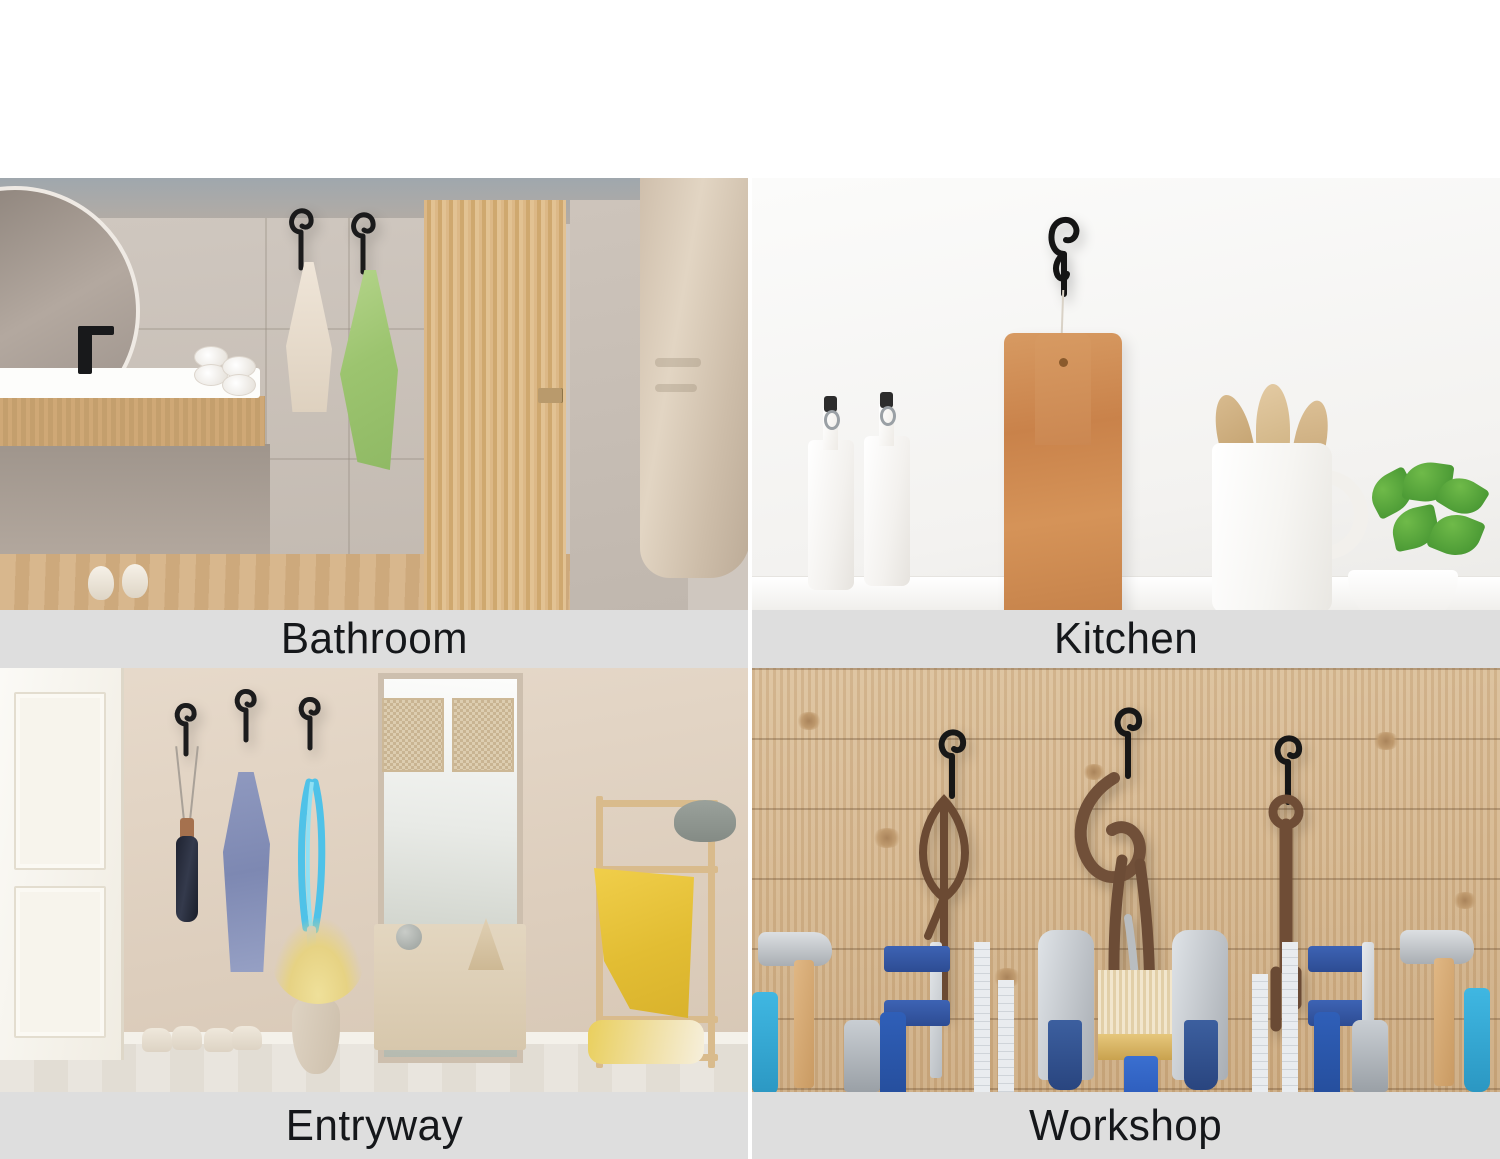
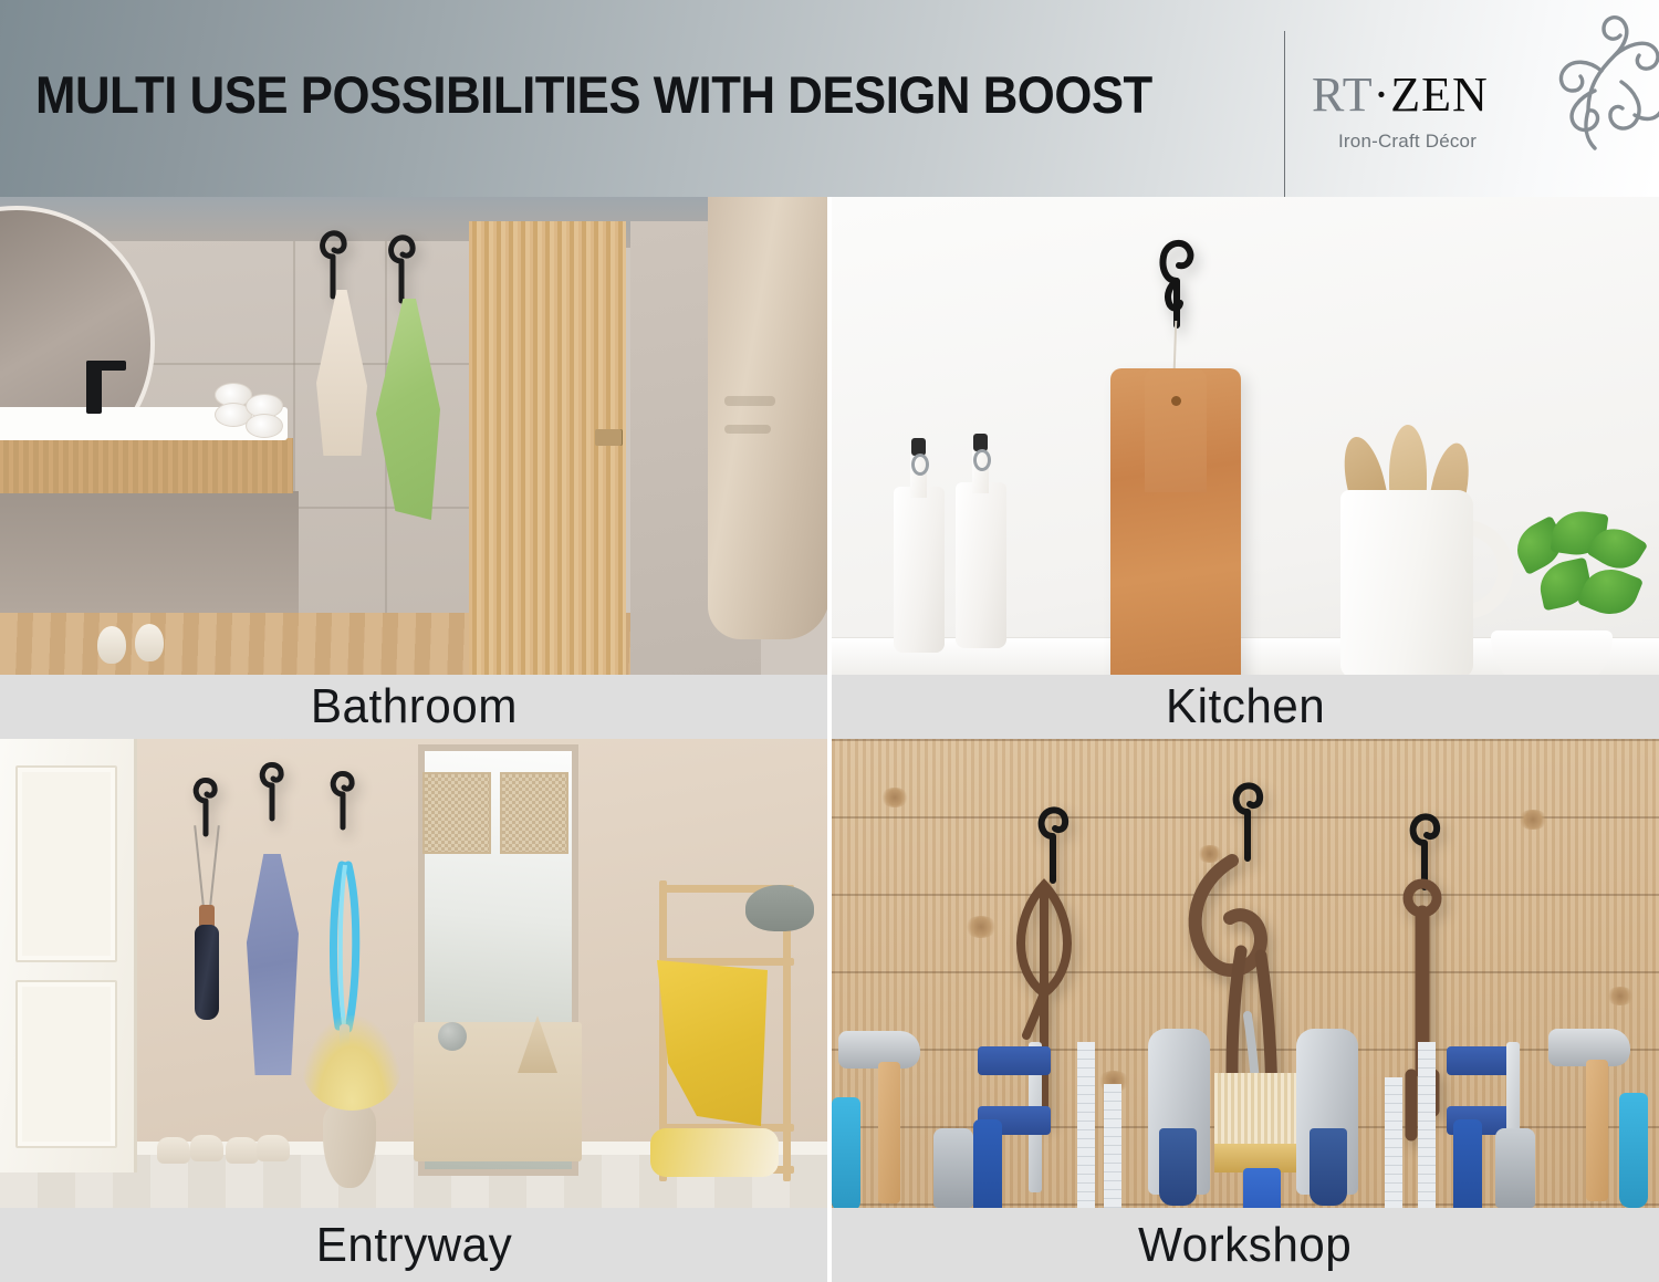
+ MULTI USE POSSIBILITIES WITH DESIGN BOOST
+ RT·ZEN
+ Iron-Craft Décor
  Bathroom
  Kitchen
  Entryway
  Workshop
